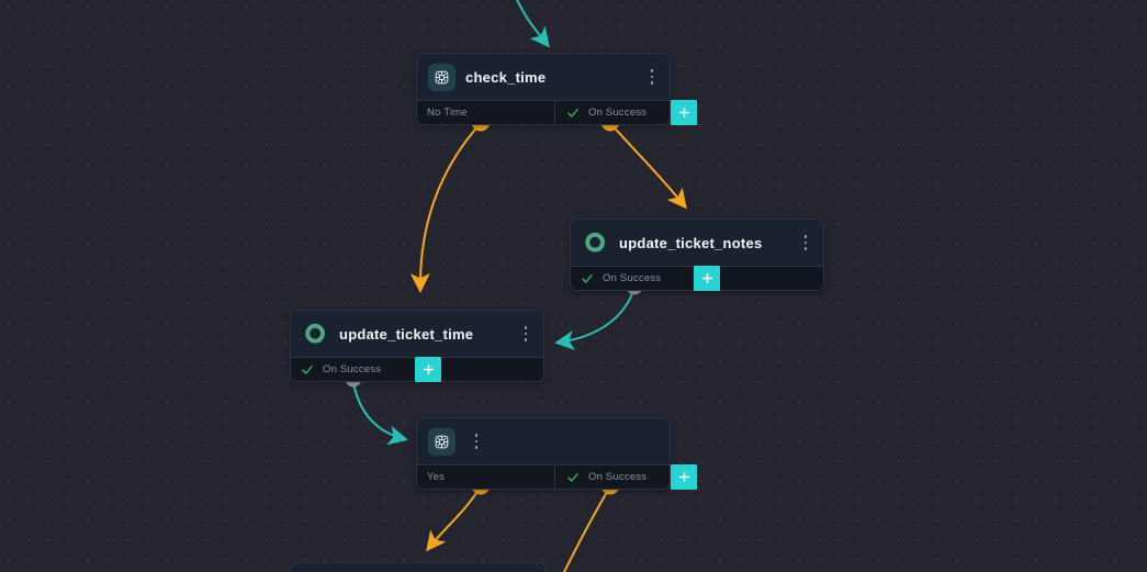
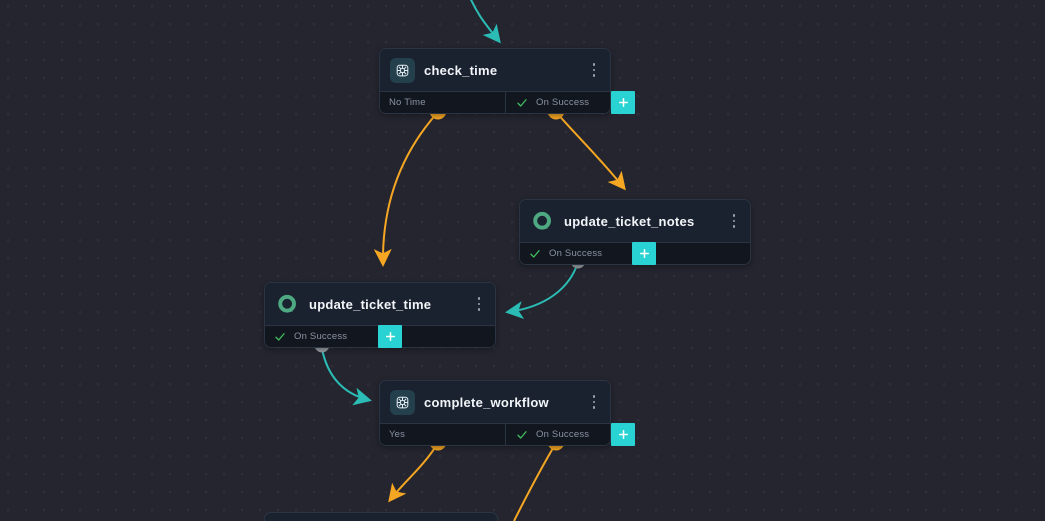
  check_time
  No Time
  On Success
  update_ticket_notes
  On Success
  update_ticket_time
  On Success
+ complete_workflow
  Yes
  On Success
